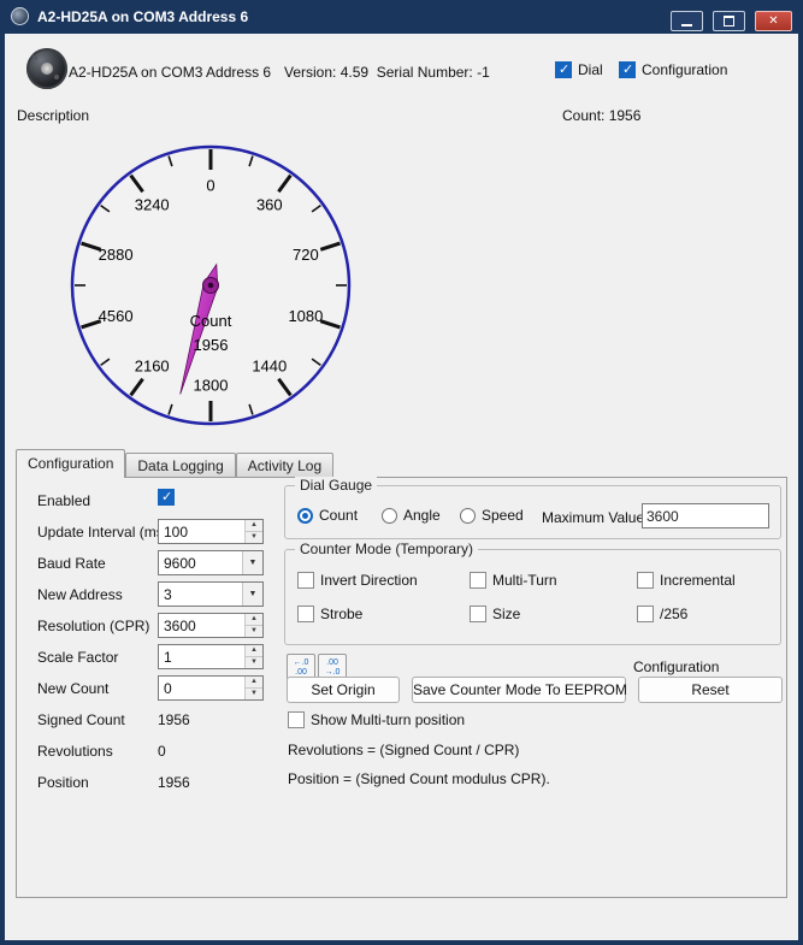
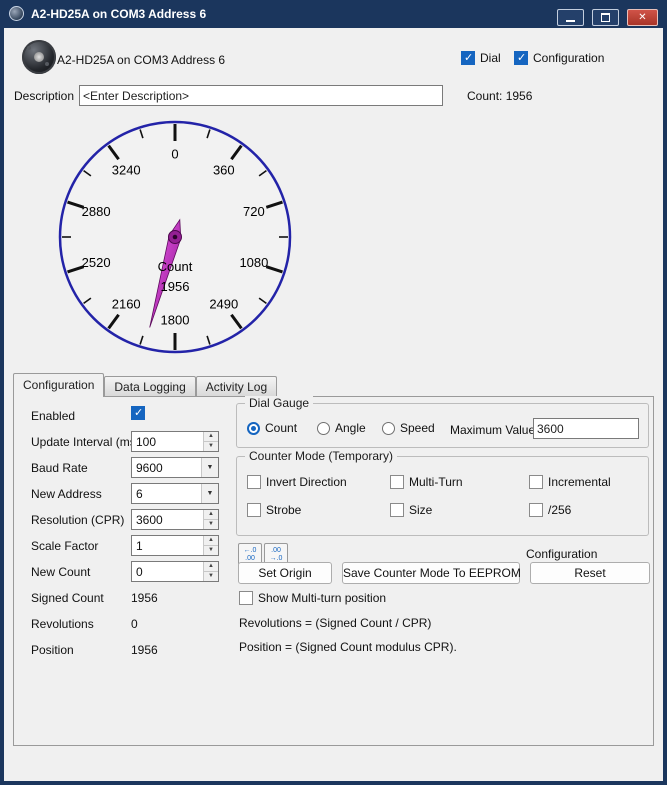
  A2-HD25A on COM3 Address 6
  ✕
  A2-HD25A on COM3 Address 6
- Version: 4.59 Serial Number: -1
  Dial
  Configuration
  Description
+ <Enter Description>
  Count: 1956
  0
  360
  720
  1080
- 1440
+ 2490
  1800
  2160
- 4560
+ 2520
  2880
  3240
  Count
  1956
  Configuration
  Data Logging
  Activity Log
  Enabled
  Update Interval (m
  100
  Baud Rate
  9600
  New Address
- 3
+ 6
  Resolution (CPR)
  3600
  Scale Factor
  1
  New Count
  0
  Signed Count
  1956
  Revolutions
  0
  Position
  1956
  Dial Gauge
  Count
  Angle
  Speed
  Maximum Value
  3600
  Counter Mode (Temporary)
  Invert Direction
  Multi-Turn
  Incremental
  Strobe
  Size
  /256
  Configuration
  Set Origin
  Save Counter Mode To EEPROM
  Reset
  Show Multi-turn position
  Revolutions = (Signed Count / CPR)
  Position = (Signed Count modulus CPR).
